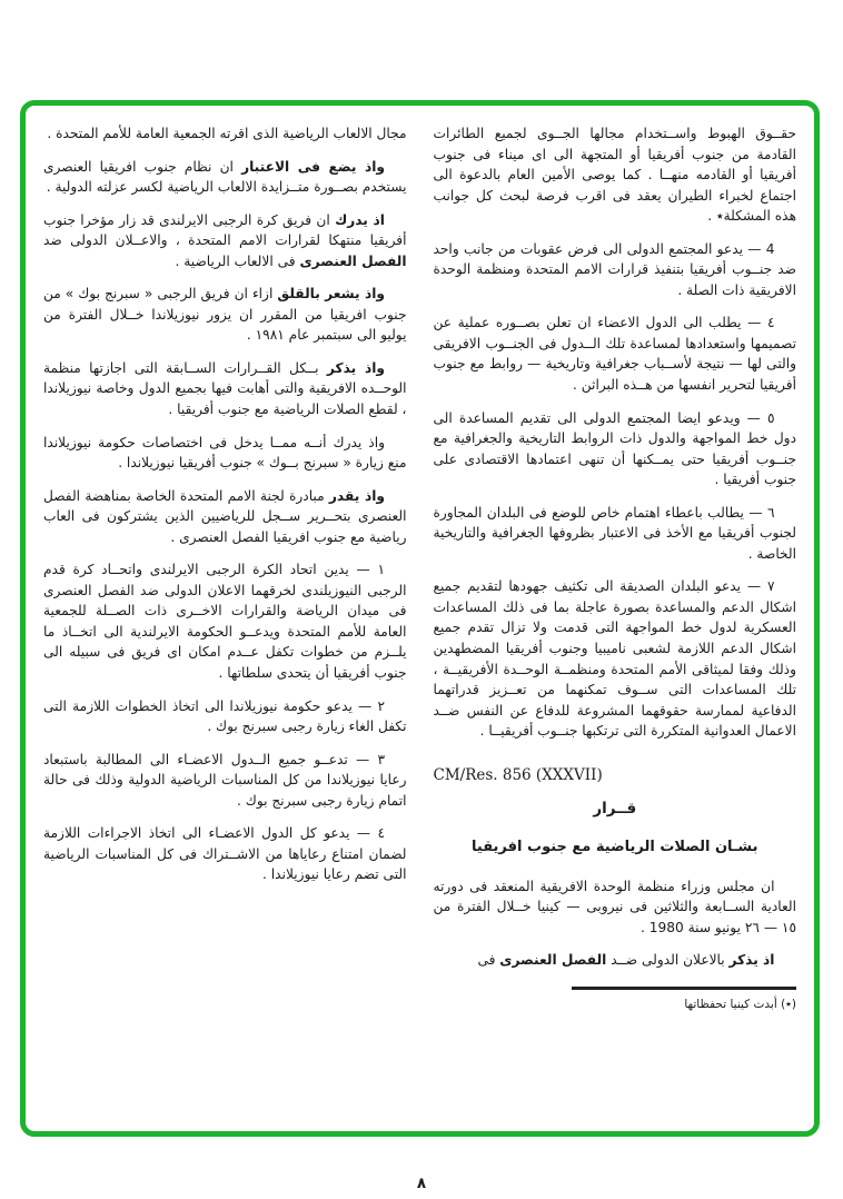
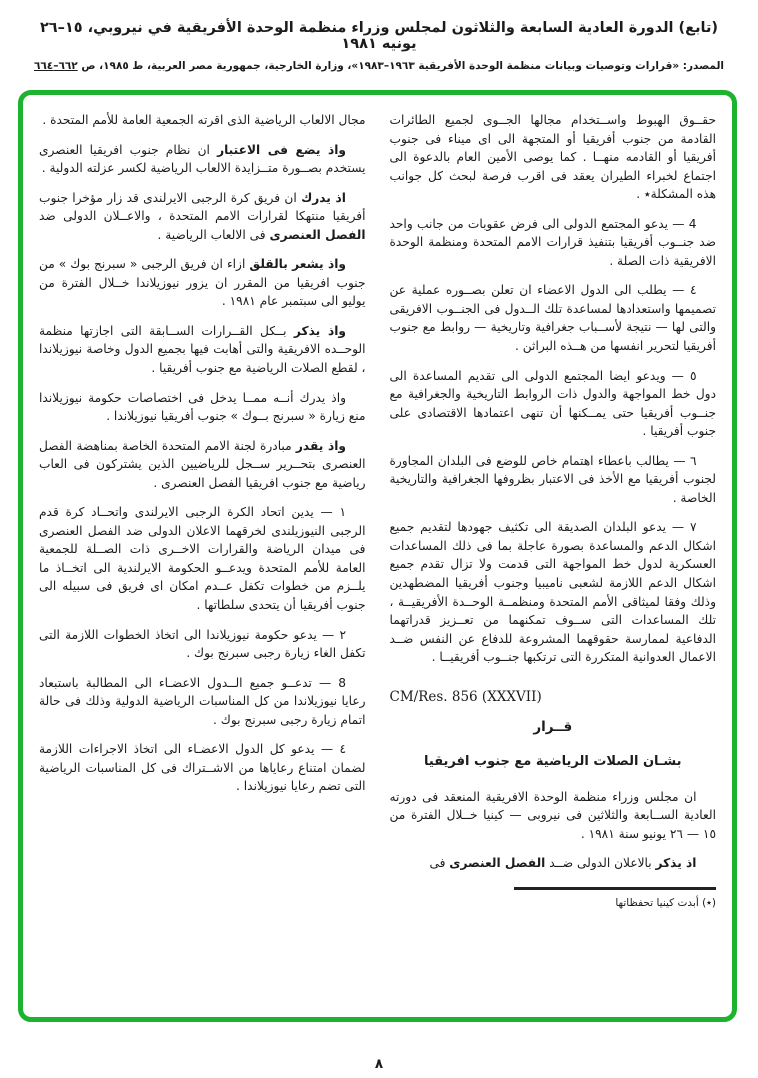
+ (تابع) الدورة العادية السابعة والثلاثون لمجلس وزراء منظمة الوحدة الأفريقية في نيروبي، ١٥–٢٦ يونيه ١٩٨١
+ المصدر: «قرارات وتوصيات وبيانات منظمة الوحدة الأفريقية ١٩٦٣–١٩٨٣»، وزارة الخارجية، جمهورية مصر العربية، ط ١٩٨٥، ص ٦٦٢–٦٦٤
  حقــوق الهبوط واســتخدام مجالها الجــوى لجميع الطائرات القادمة من جنوب أفريقيا أو المتجهة الى اى ميناء فى جنوب أفريقيا أو القادمه منهــا . كما يوصى الأمين العام بالدعوة الى اجتماع لخبراء الطيران يعقد فى اقرب فرصة لبحث كل جوانب هذه المشكلة٭ .
  4 — يدعو المجتمع الدولى الى فرض عقوبات من جانب واحد ضد جنــوب أفريقيا بتنفيذ قرارات الامم المتحدة ومنظمة الوحدة الافريقية ذات الصلة .
  ٤ — يطلب الى الدول الاعضاء ان تعلن بصــوره عملية عن تصميمها واستعدادها لمساعدة تلك الــدول فى الجنــوب الافريقى والتى لها — نتيجة لأســباب جغرافية وتاريخية — روابط مع جنوب أفريقيا لتحرير انفسها من هــذه البراثن .
  ٥ — ويدعو ايضا المجتمع الدولى الى تقديم المساعدة الى دول خط المواجهة والدول ذات الروابط التاريخية والجغرافية مع جنــوب أفريقيا حتى يمــكنها أن تنهى اعتمادها الاقتصادى على جنوب أفريقيا .
  ٦ — يطالب باعطاء اهتمام خاص للوضع فى البلدان المجاورة لجنوب أفريقيا مع الأخذ فى الاعتبار بظروفها الجغرافية والتاريخية الخاصة .
  ٧ — يدعو البلدان الصديقة الى تكثيف جهودها لتقديم جميع اشكال الدعم والمساعدة بصورة عاجلة بما فى ذلك المساعدات العسكرية لدول خط المواجهة التى قدمت ولا تزال تقدم جميع اشكال الدعم اللازمة لشعبى ناميبيا وجنوب أفريقيا المضطهدين وذلك وفقا لميثاقى الأمم المتحدة ومنظمــة الوحــدة الأفريقيــة ، تلك المساعدات التى ســوف تمكنهما من تعــزيز قدراتهما الدفاعية لممارسة حقوقهما المشروعة للدفاع عن النفس ضــد الاعمال العدوانية المتكررة التى ترتكبها جنــوب أفريقيــا .
  CM/Res. 856 (XXXVII)
  قــرار
  بشـان الصلات الرياضية مع جنوب افريقيا
- ان مجلس وزراء منظمة الوحدة الافريقية المنعقد فى دورته العادية الســابعة والثلاثين فى نيروبى — كينيا خــلال الفترة من ١٥ — ٢٦ يونيو سنة 1980 .
+ ان مجلس وزراء منظمة الوحدة الافريقية المنعقد فى دورته العادية الســابعة والثلاثين فى نيروبى — كينيا خــلال الفترة من ١٥ — ٢٦ يونيو سنة ١٩٨١ .
  اذ يذكر بالاعلان الدولى ضــد الفصل العنصرى فى
  (٭) أبدت كينيا تحفظاتها
  مجال الالعاب الرياضية الذى اقرته الجمعية العامة للأمم المتحدة .
  واذ يضع فى الاعتبار ان نظام جنوب افريقيا العنصرى يستخدم بصــورة متــزايدة الالعاب الرياضية لكسر عزلته الدولية .
  اذ يدرك ان فريق كرة الرجبى الايرلندى قد زار مؤخرا جنوب أفريقيا منتهكا لقرارات الامم المتحدة ، والاعــلان الدولى ضد الفصل العنصرى فى الالعاب الرياضية .
  واذ يشعر بالقلق ازاء ان فريق الرجبى « سبرنج بوك » من جنوب افريقيا من المقرر ان يزور نيوزيلاندا خــلال الفترة من يوليو الى سبتمبر عام ١٩٨١ .
  واذ يذكر بــكل القــرارات الســابقة التى اجازتها منظمة الوحــده الافريقية والتى أهابت فيها بجميع الدول وخاصة نيوزيلاندا ، لقطع الصلات الرياضية مع جنوب أفريقيا .
  واذ يدرك أنــه ممــا يدخل فى اختصاصات حكومة نيوزيلاندا منع زيارة « سبرنج بــوك » جنوب أفريقيا نيوزيلاندا .
  واذ يقدر مبادرة لجنة الامم المتحدة الخاصة بمناهضة الفصل العنصرى بتحــرير ســجل للرياضيين الذين يشتركون فى العاب رياضية مع جنوب افريقيا الفصل العنصرى .
  ١ — يدين اتحاد الكرة الرجبى الايرلندى واتحــاد كرة قدم الرجبى النيوزيلندى لخرقهما الاعلان الدولى ضد الفصل العنصرى فى ميدان الرياضة والقرارات الاخــرى ذات الصــلة للجمعية العامة للأمم المتحدة ويدعــو الحكومة الايرلندية الى اتخــاذ ما يلــزم من خطوات تكفل عــدم امكان اى فريق فى سبيله الى جنوب أفريقيا أن يتحدى سلطاتها .
  ٢ — يدعو حكومة نيوزيلاندا الى اتخاذ الخطوات اللازمة التى تكفل الغاء زيارة رجبى سبرنج بوك .
- ٣ — تدعــو جميع الــدول الاعضـاء الى المطالبة باستبعاد رعايا نيوزيلاندا من كل المناسبات الرياضية الدولية وذلك فى حالة اتمام زيارة رجبى سبرنج بوك .
+ 8 — تدعــو جميع الــدول الاعضـاء الى المطالبة باستبعاد رعايا نيوزيلاندا من كل المناسبات الرياضية الدولية وذلك فى حالة اتمام زيارة رجبى سبرنج بوك .
  ٤ — يدعو كل الدول الاعضـاء الى اتخاذ الاجراءات اللازمة لضمان امتناع رعاياها من الاشــتراك فى كل المناسبات الرياضية التى تضم رعايا نيوزيلاندا .
  ٨
